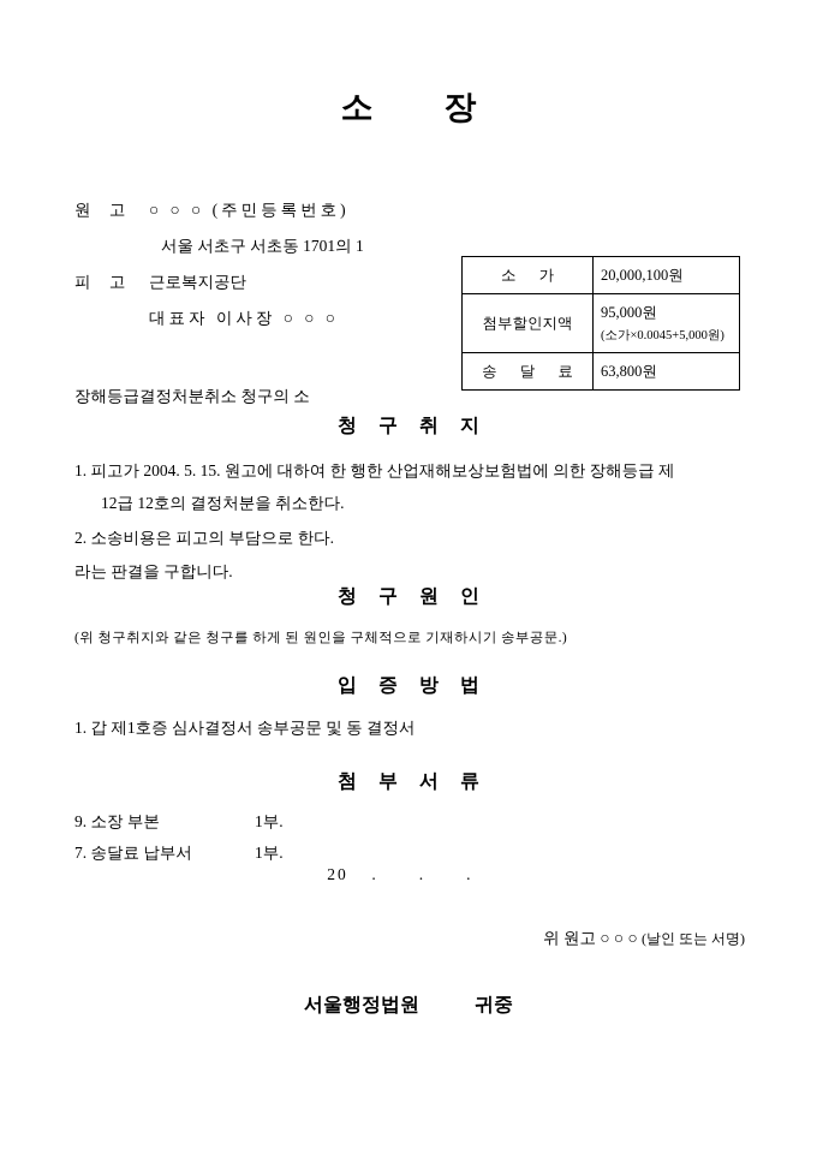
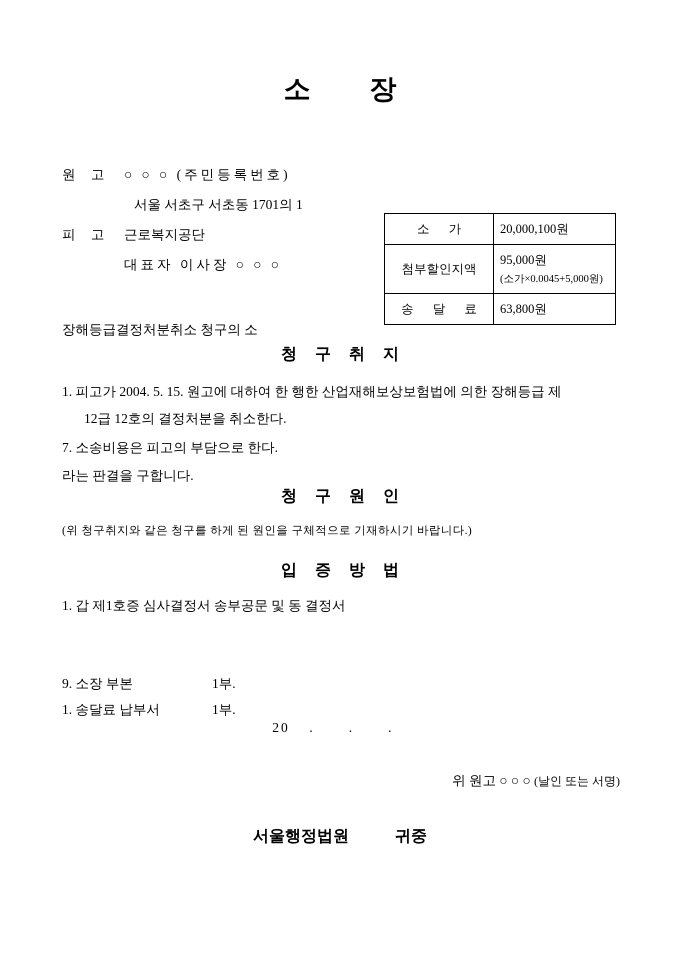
  소 장
  원 고 ○ ○ ○ (주민등록번호)
  서울 서초구 서초동 1701의 1
  피 고 근로복지공단
  대표자 이사장 ○ ○ ○
  장해등급결정처분취소 청구의 소
  소 가	20,000,100원
  첨부할인지액	95,000원 (소가×0.0045+5,000원)
  송 달 료	63,800원
  청 구 취 지
  1. 피고가 2004. 5. 15. 원고에 대하여 한 행한 산업재해보상보험법에 의한 장해등급 제
  12급 12호의 결정처분을 취소한다.
- 2. 소송비용은 피고의 부담으로 한다.
+ 7. 소송비용은 피고의 부담으로 한다.
  라는 판결을 구합니다.
  청 구 원 인
- (위 청구취지와 같은 청구를 하게 된 원인을 구체적으로 기재하시기 송부공문.)
+ (위 청구취지와 같은 청구를 하게 된 원인을 구체적으로 기재하시기 바랍니다.)
  입 증 방 법
  1. 갑 제1호증 심사결정서 송부공문 및 동 결정서
- 첨 부 서 류
  9. 소장 부본 1부.
- 7. 송달료 납부서 1부.
+ 1. 송달료 납부서 1부.
  20 . . .
  위 원고 ○ ○ ○ (날인 또는 서명)
  서울행정법원 귀중
